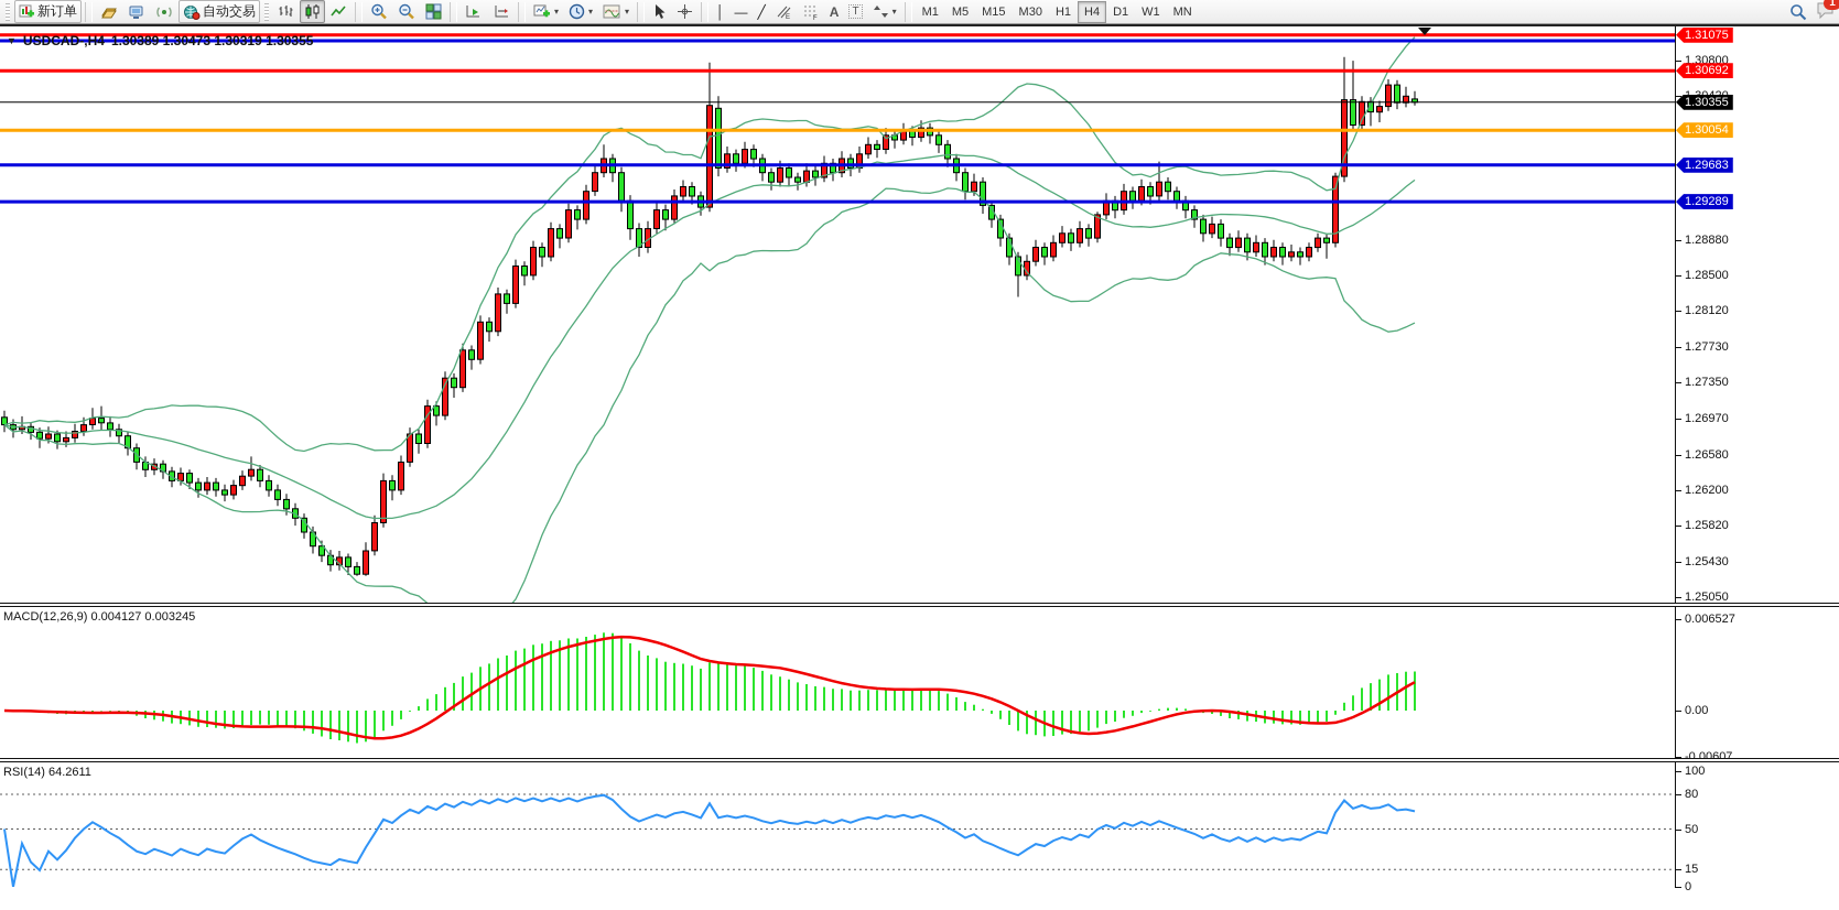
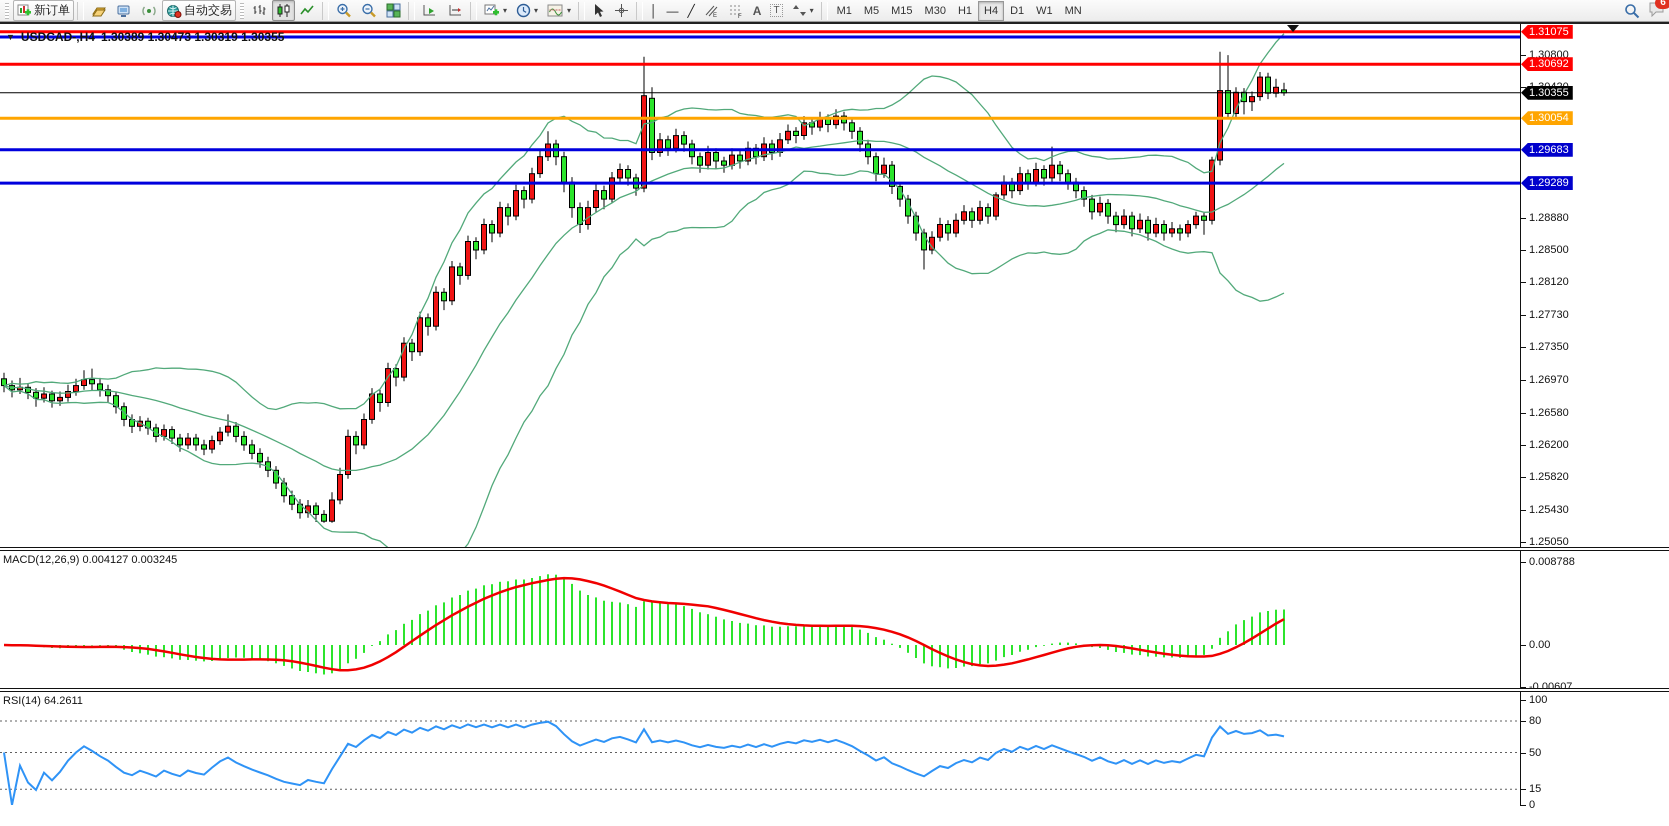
  新订单
  自动交易
  ▾
  ▾
  ▾
  │
  —
  ╱
  A
  T
  ▾
  M1
  M5
  M15
  M30
  H1
  H4
  D1
  W1
  MN
- 1
+ 6
  ▼
  USDCAD-,H4
  1.30389 1.30473 1.30319 1.30355
  MACD(12,26,9) 0.004127 0.003245
  RSI(14) 64.2611
  1.30800
  1.28880
  1.28500
  1.28120
  1.27730
  1.27350
  1.26970
  1.26580
  1.26200
  1.25820
  1.25430
  1.25050
- 0.006527
+ 0.008788
  0.00
  -0.00607
  100
  80
  50
  15
  0
  1.31075
  1.30692
  1.30355
  1.30054
  1.29683
  1.29289
